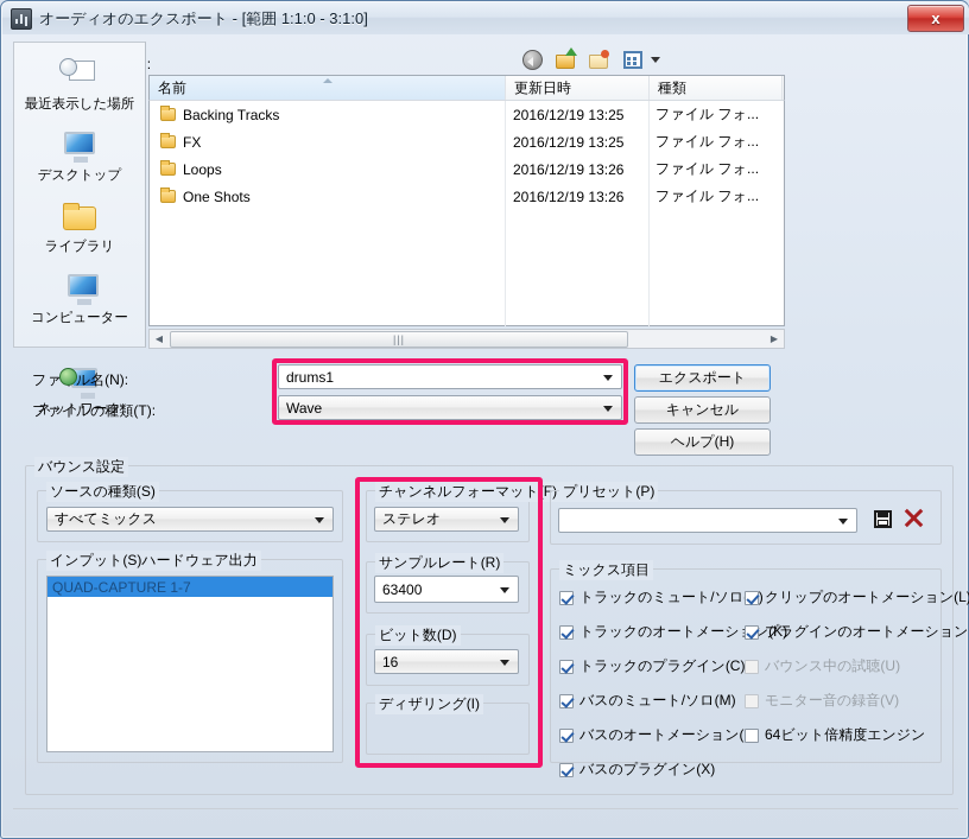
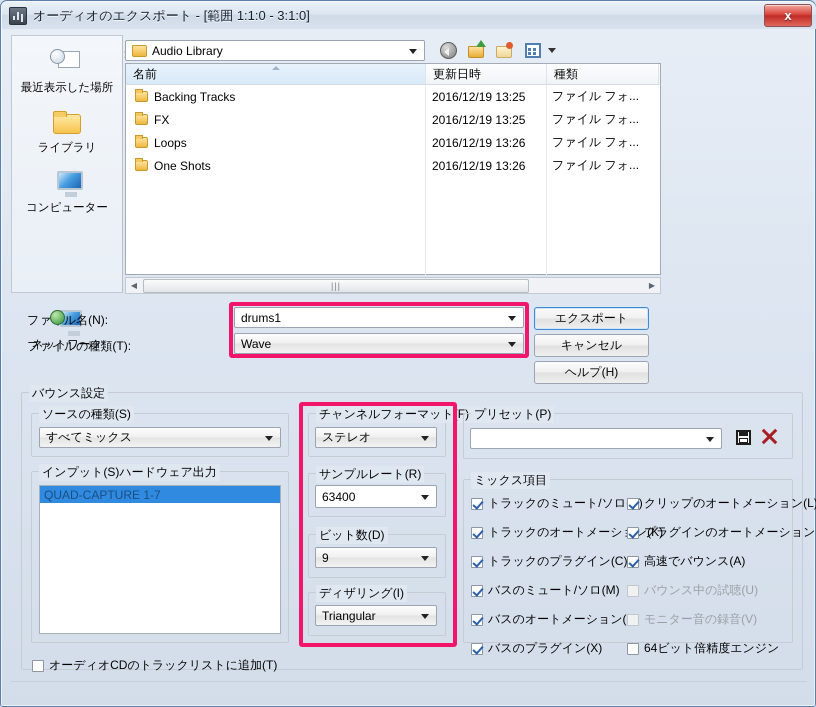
  オーディオのエクスポート - [範囲 1:1:0 - 3:1:0]
  x
+ Audio Library
  最近表示した場所
- デスクトップ
  ライブラリ
  コンピューター
  ネットワーク
  Backing Tracks
  2016/12/19 13:25
  ファイル フォ...
  FX
  2016/12/19 13:25
  ファイル フォ...
  Loops
  2016/12/19 13:26
  ファイル フォ...
  One Shots
  2016/12/19 13:26
  ファイル フォ...
  名前
  更新日時
  種類
  ◀
  |||
  ▶
  ファル名(N):
  drums1
  ファイルの種類(T):
  Wave
  エクスポート
  キャンセル
  ヘルプ(H)
  バウンス設定
  ソースの種類(S)
  すべてミックス
  インプット(S)ハードウェア出力
  QUAD-CAPTURE 1-7
+ オーディオCDのトラックリストに追加(T)
  チャンネルフォーマット(F)
  ステレオ
  サンプルレート(R)
  63400
  ビット数(D)
- 16
+ 9
  ディザリング(I)
+ Triangular
  プリセット(P)
  ミックス項目
  トラックのミュート/ソロ)
  トラックのオートメーシン(K)
  トラックのプラグイン(C)
  バスのミュート/ソロ(M)
  バスのオートメーション(
  バスのプラグイン(X)
  クリップのオートメーション(L
  プラグインのオートメーション
+ 高速でバウンス(A)
  バウンス中の試聴(U)
  モニター音の録音(V)
  64ビット倍精度エンジン
